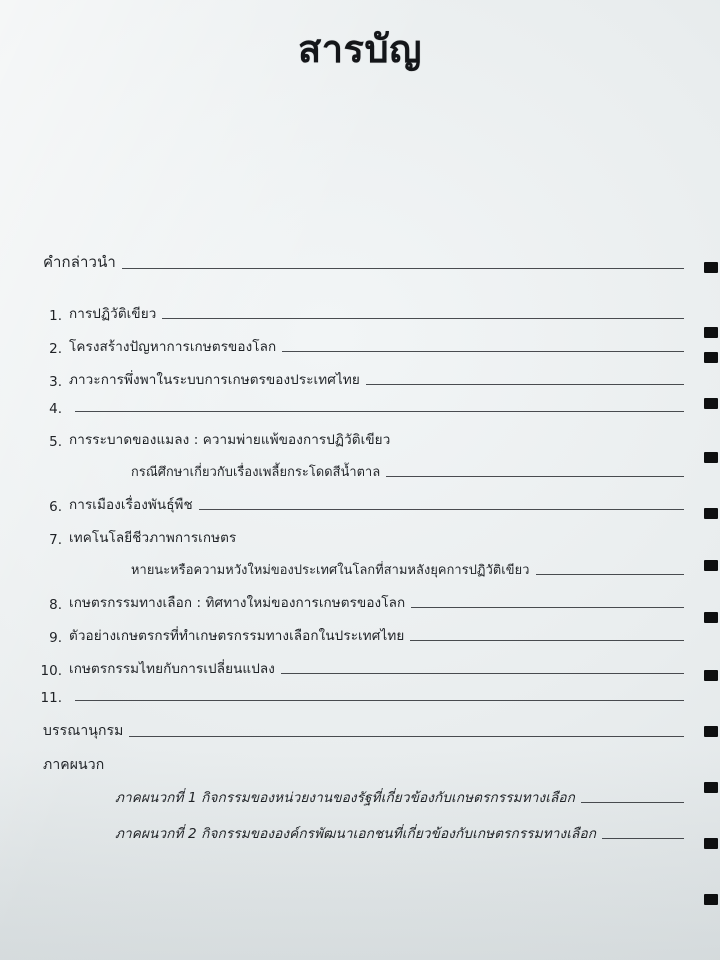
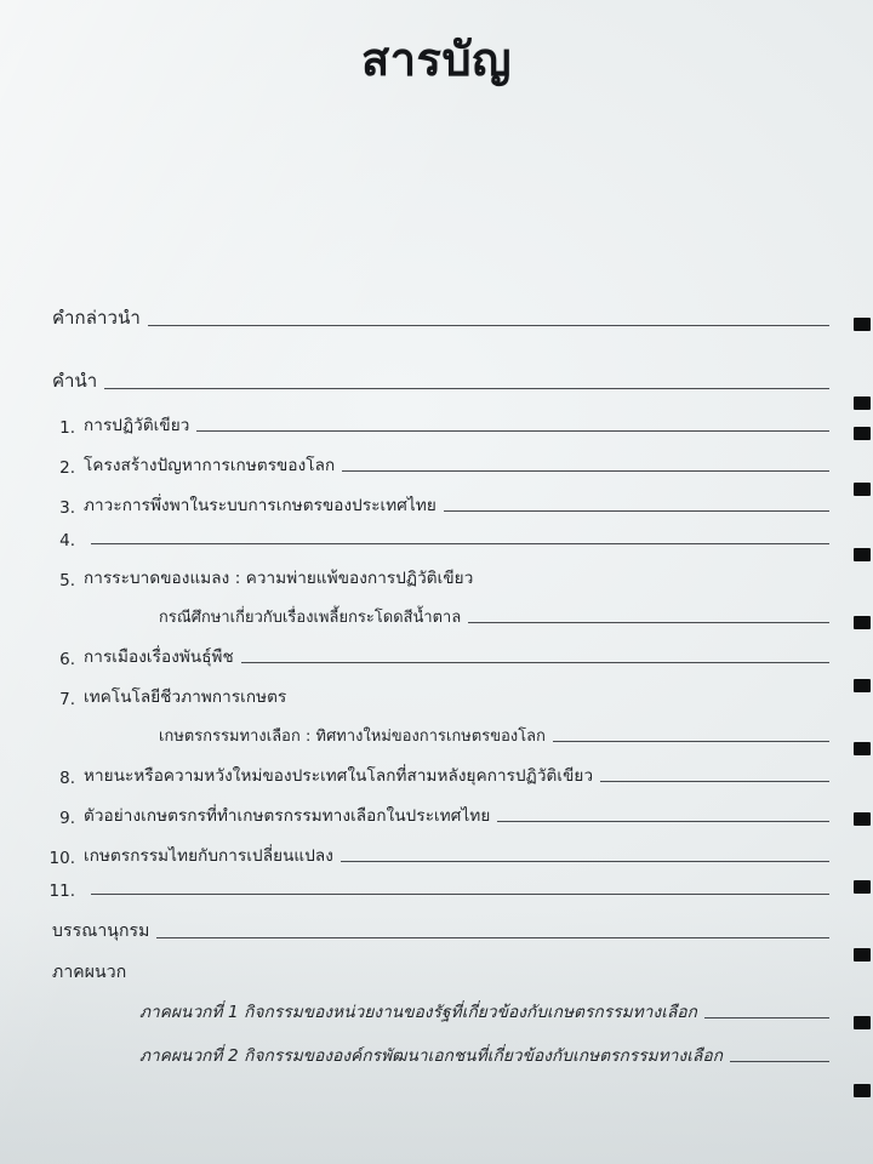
  สารบัญ
  คำกล่าวนำ
+ คำนำ
  1.
  การปฏิวัติเขียว
  2.
  โครงสร้างปัญหาการเกษตรของโลก
  3.
  ภาวะการพึ่งพาในระบบการเกษตรของประเทศไทย
  4.
  5.
  การระบาดของแมลง : ความพ่ายแพ้ของการปฏิวัติเขียว
  กรณีศึกษาเกี่ยวกับเรื่องเพลี้ยกระโดดสีน้ำตาล
  6.
  การเมืองเรื่องพันธุ์พืช
  7.
  เทคโนโลยีชีวภาพการเกษตร
- หายนะหรือความหวังใหม่ของประเทศในโลกที่สามหลังยุคการปฏิวัติเขียว
+ เกษตรกรรมทางเลือก : ทิศทางใหม่ของการเกษตรของโลก
  8.
- เกษตรกรรมทางเลือก : ทิศทางใหม่ของการเกษตรของโลก
+ หายนะหรือความหวังใหม่ของประเทศในโลกที่สามหลังยุคการปฏิวัติเขียว
  9.
  ตัวอย่างเกษตรกรที่ทำเกษตรกรรมทางเลือกในประเทศไทย
  10.
  เกษตรกรรมไทยกับการเปลี่ยนแปลง
  11.
  บรรณานุกรม
  ภาคผนวก
  ภาคผนวกที่ 1 กิจกรรมของหน่วยงานของรัฐที่เกี่ยวข้องกับเกษตรกรรมทางเลือก
  ภาคผนวกที่ 2 กิจกรรมขององค์กรพัฒนาเอกชนที่เกี่ยวข้องกับเกษตรกรรมทางเลือก
